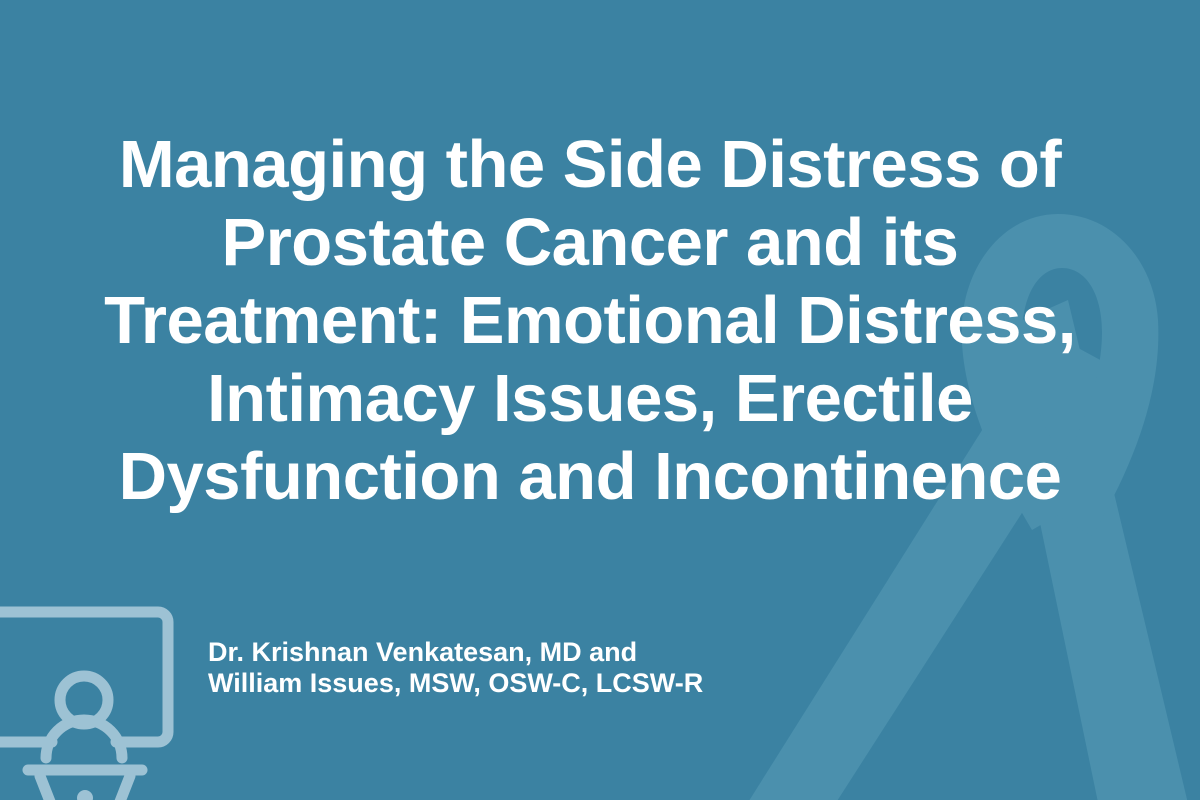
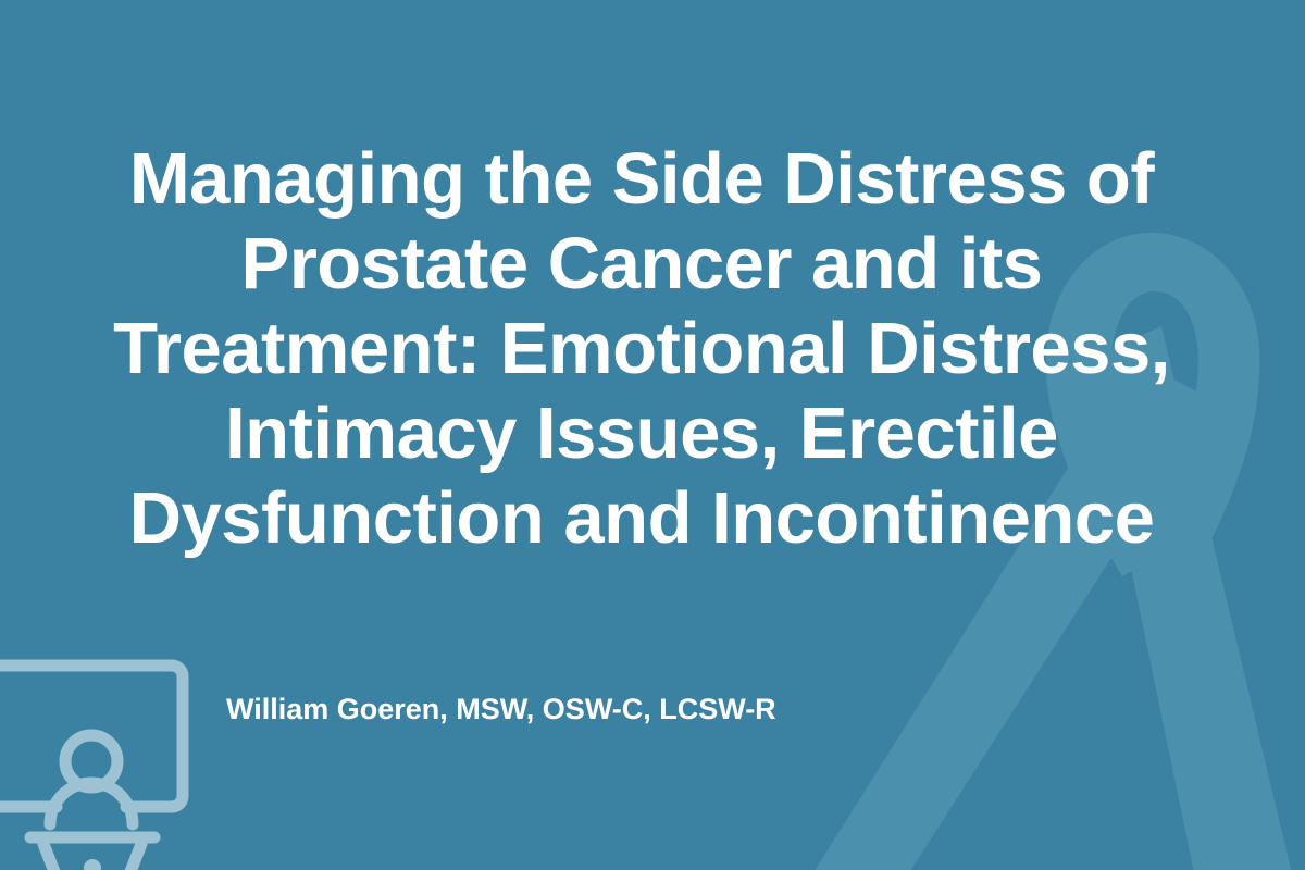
  Managing the Side Distress of Prostate Cancer and its Treatment: Emotional Distress, Intimacy Issues, Erectile Dysfunction and Incontinence
- Dr. Krishnan Venkatesan, MD and
- William Issues, MSW, OSW-C, LCSW-R
+ William Goeren, MSW, OSW-C, LCSW-R
